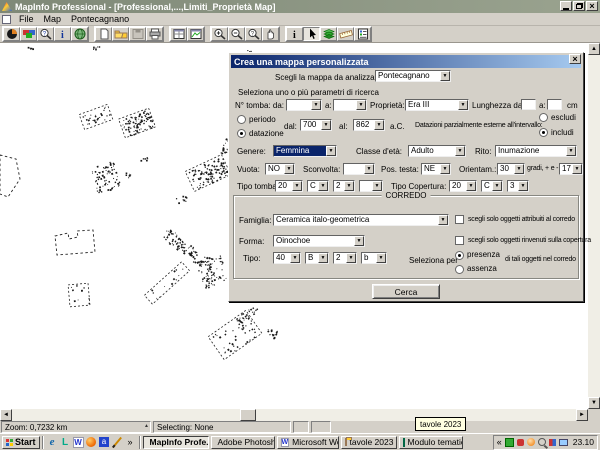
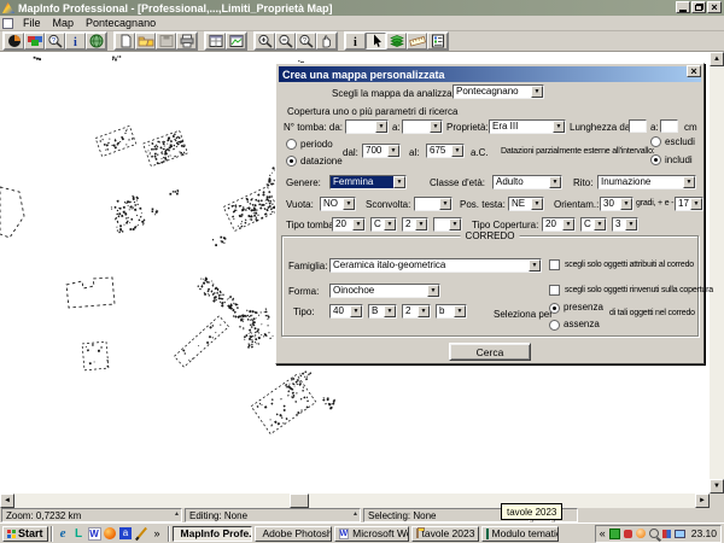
  MapInfo Professional - [Professional,...,Limiti_Proprietà Map]
  File
  Map
  Pontecagnano
  i
  i
  Crea una mappa personalizzata
  Scegli la mappa da analizza
  Pontecagnano
- Seleziona uno o più parametri di ricerca
+ Copertura uno o più parametri di ricerca
  N° tomba: da:
  a:
  Proprietà:
  Era III
  Lunghezza d
  a:
  cm
  periodo
  datazione
  dal:
  700
  al:
- 862
+ 675
  a.C.
  escludi
  includi
  Genere:
  Femmina
  Classe d'età:
  Adulto
  Rito:
  Inumazione
  Vuota:
  NO
  Sconvolta:
  Pos. testa:
  NE
  Orientam.:
  30
  17
  Tipo tomb
  20
  C
  2
  Tipo Copertura:
  20
  C
  3
  CORREDO
  Famiglia:
  Ceramica italo-geometrica
  Forma:
  Oinochoe
  Tipo:
  40
  B
  2
  b
  Seleziona per
  presenza
  assenza
  Cerca
  Zoom: 0,7232 km
+ Editing: None
  Selecting: None
  tavole 2023
  Start
  MapInfo Profe.
  Adobe Photosh
  Microsoft W
  tavole 2023
  Modulo temati
  23.10
